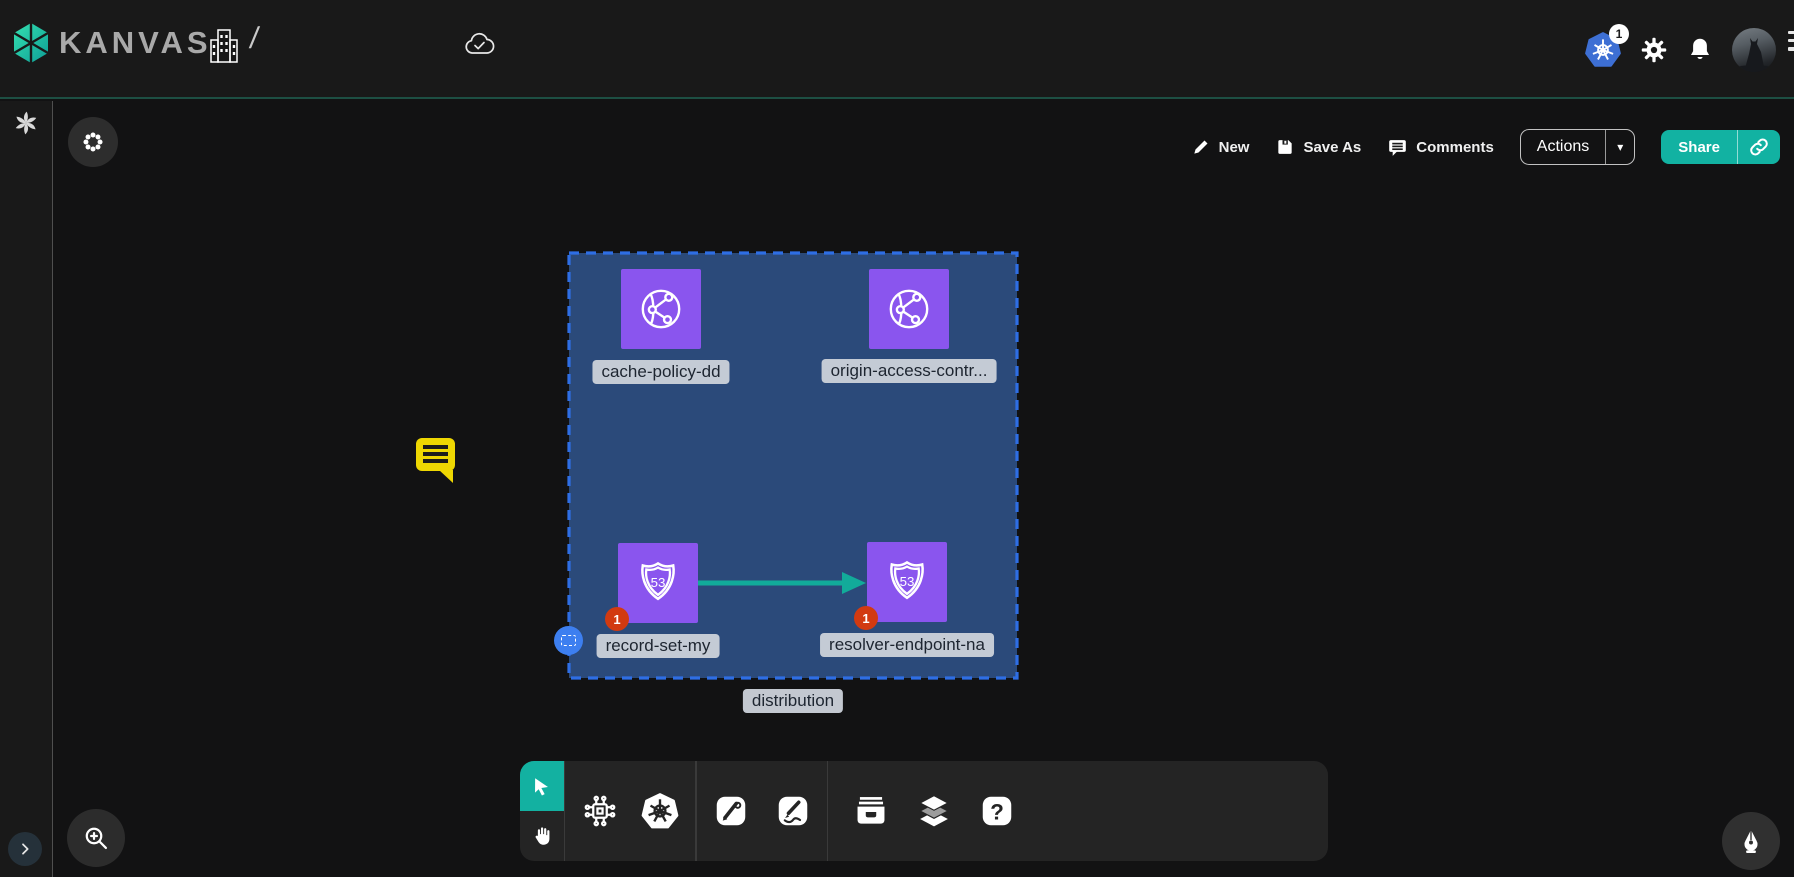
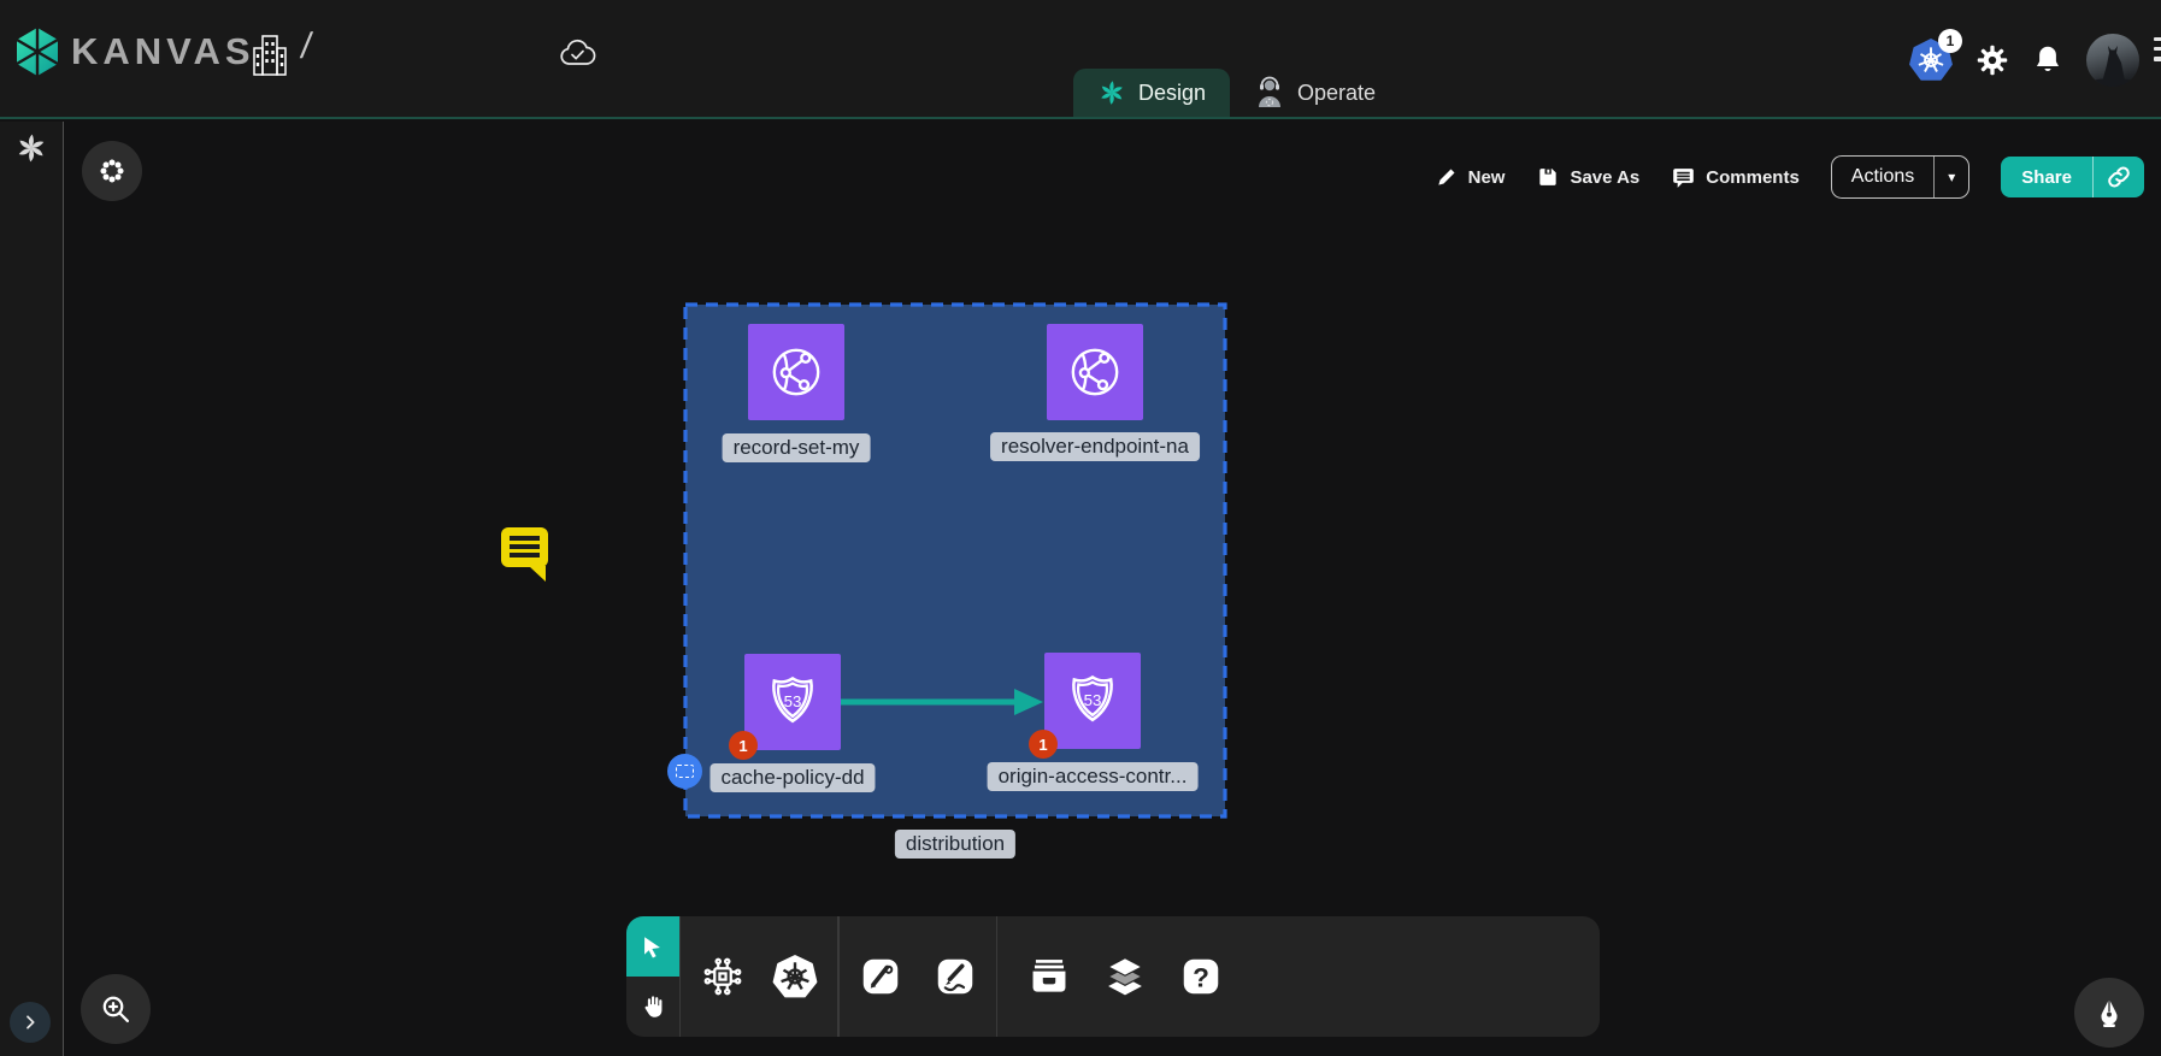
  KANVAS
+ Design
+ Operate
  1
  New
  Save As
  Comments
  Actions
  ▾
  Share
  53
  53
- cache-policy-dd
+ record-set-my
- origin-access-contr...
+ resolver-endpoint-na
- record-set-my
+ cache-policy-dd
- resolver-endpoint-na
+ origin-access-contr...
  distribution
  1
  1
  ?
